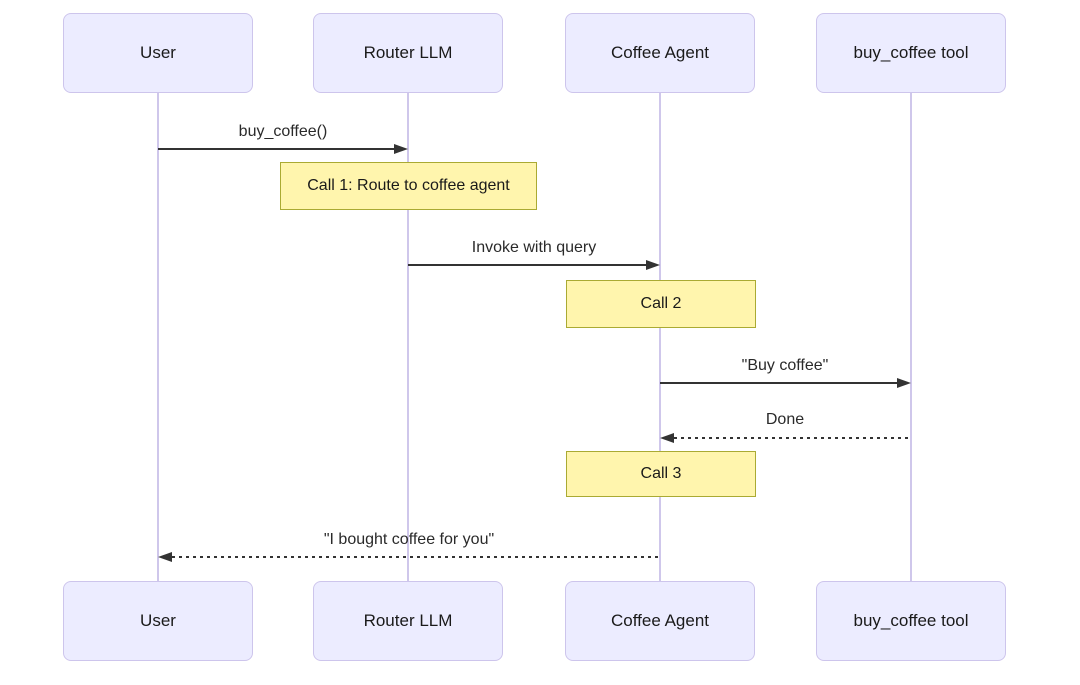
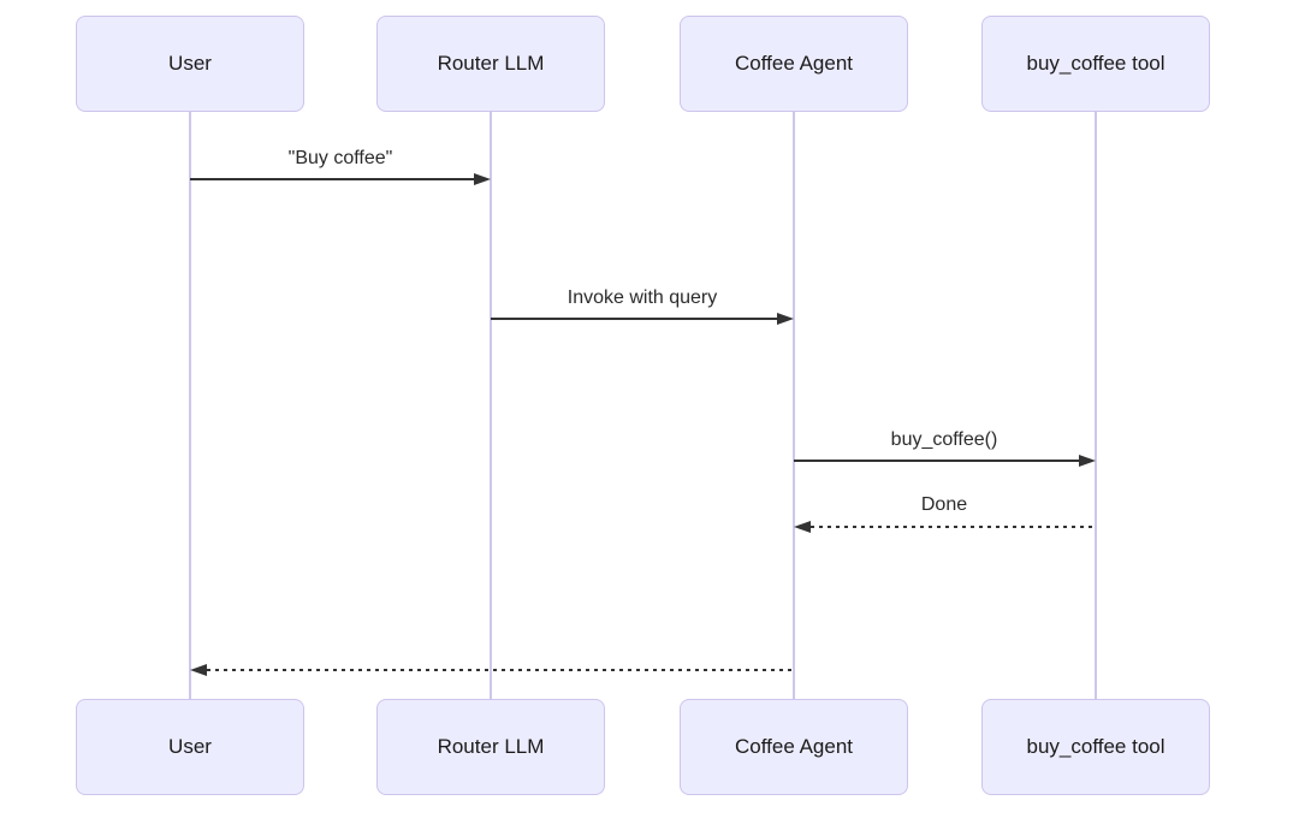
  User
  Router LLM
  Coffee Agent
  buy_coffee tool
- buy_coffee()
+ "Buy coffee"
- Call 1: Route to coffee agent
  Invoke with query
- Call 2
- "Buy coffee"
+ buy_coffee()
  Done
- Call 3
- "I bought coffee for you"
  User
  Router LLM
  Coffee Agent
  buy_coffee tool
